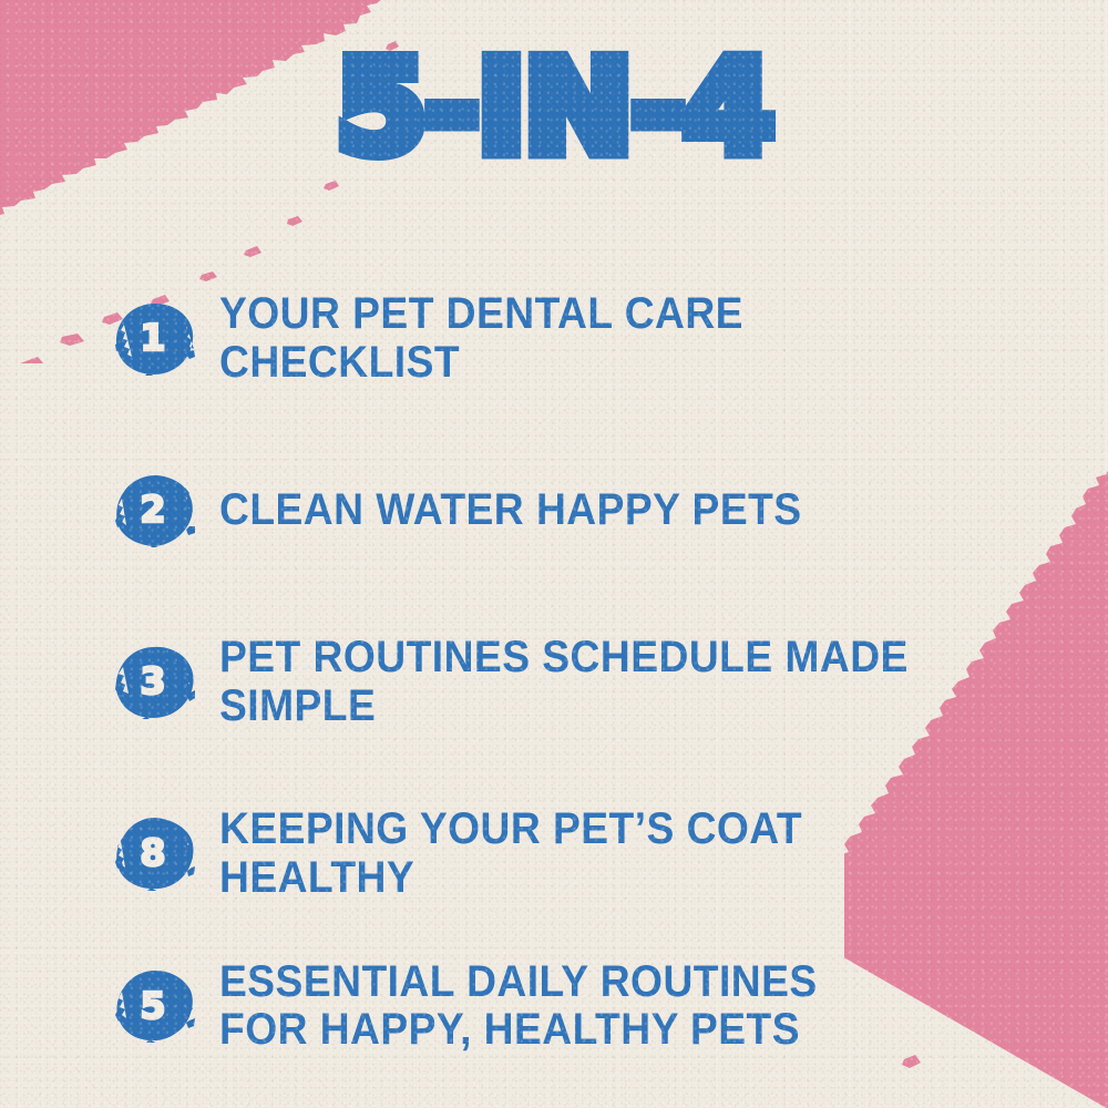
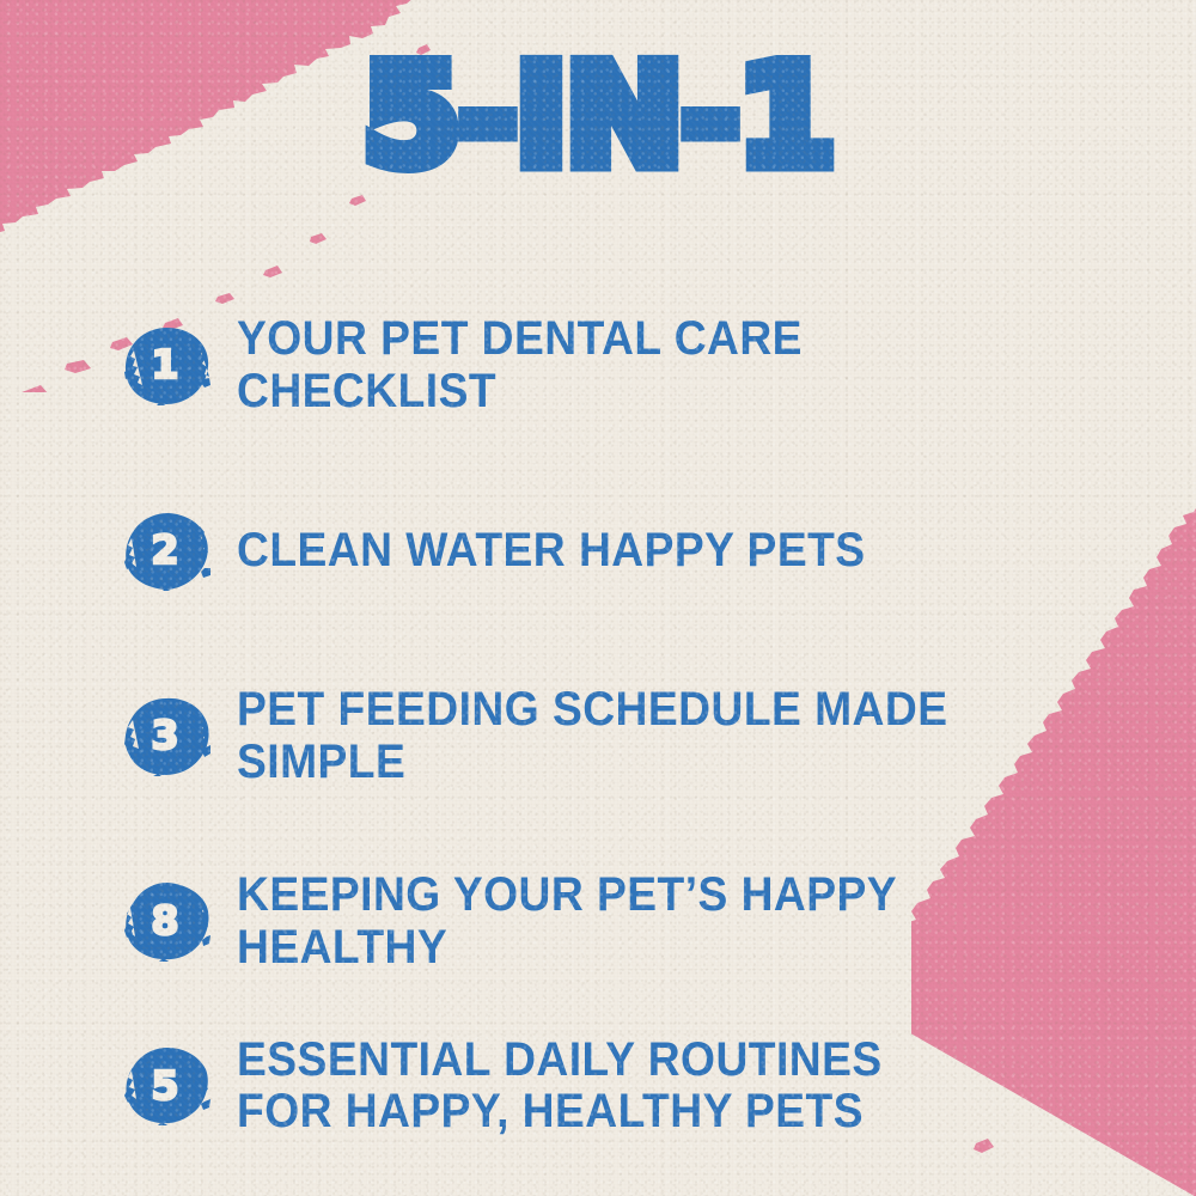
- 5-IN-4
+ 5-IN-1
  1
  YOUR PET DENTAL CARE CHECKLIST
  2
  CLEAN WATER HAPPY PETS
  3
- PET ROUTINES SCHEDULE MADE SIMPLE
+ PET FEEDING SCHEDULE MADE SIMPLE
  8
- KEEPING YOUR PET’S COAT HEALTHY
+ KEEPING YOUR PET’S HAPPY HEALTHY
  5
  ESSENTIAL DAILY ROUTINES
  FOR HAPPY, HEALTHY PETS
